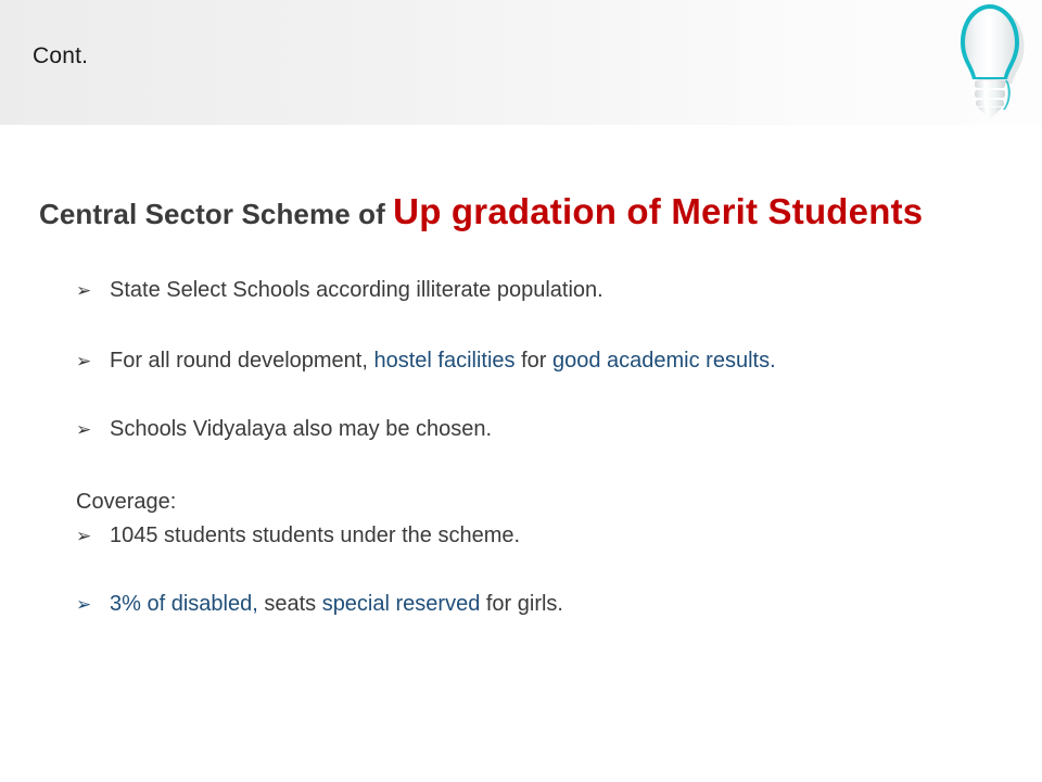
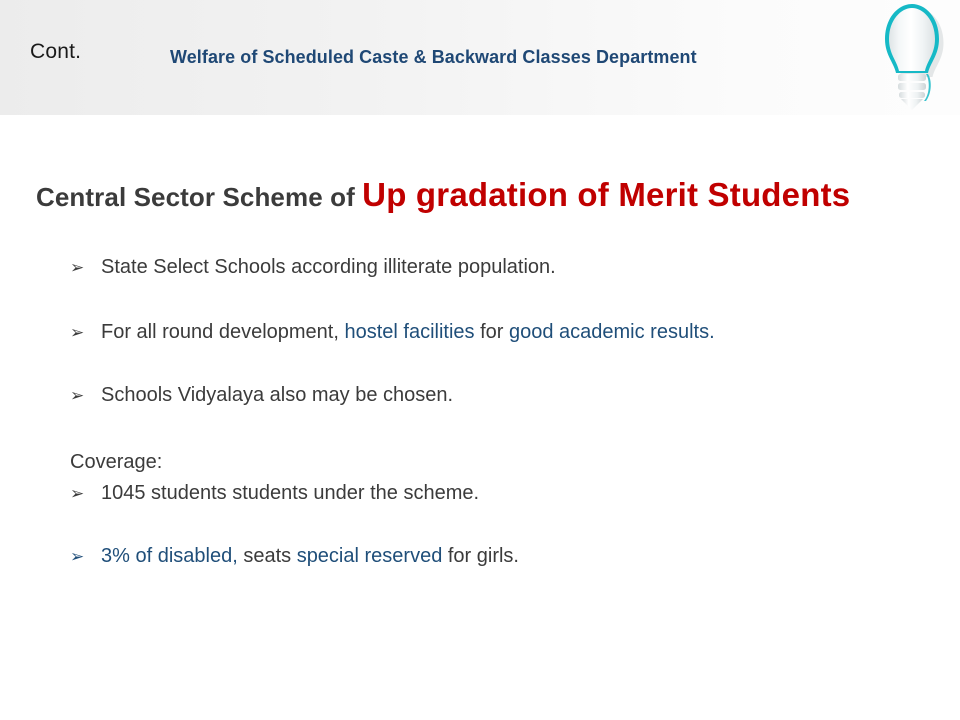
  Cont.
+ Welfare of Scheduled Caste & Backward Classes Department
  Central Sector Scheme of Up gradation of Merit Students
  ➢
  State Select Schools according illiterate population.
  ➢
  For all round development, hostel facilities for good academic results.
  ➢
  Schools Vidyalaya also may be chosen.
  Coverage:
  ➢
  1045 students students under the scheme.
  ➢
  3% of disabled, seats special reserved for girls.
